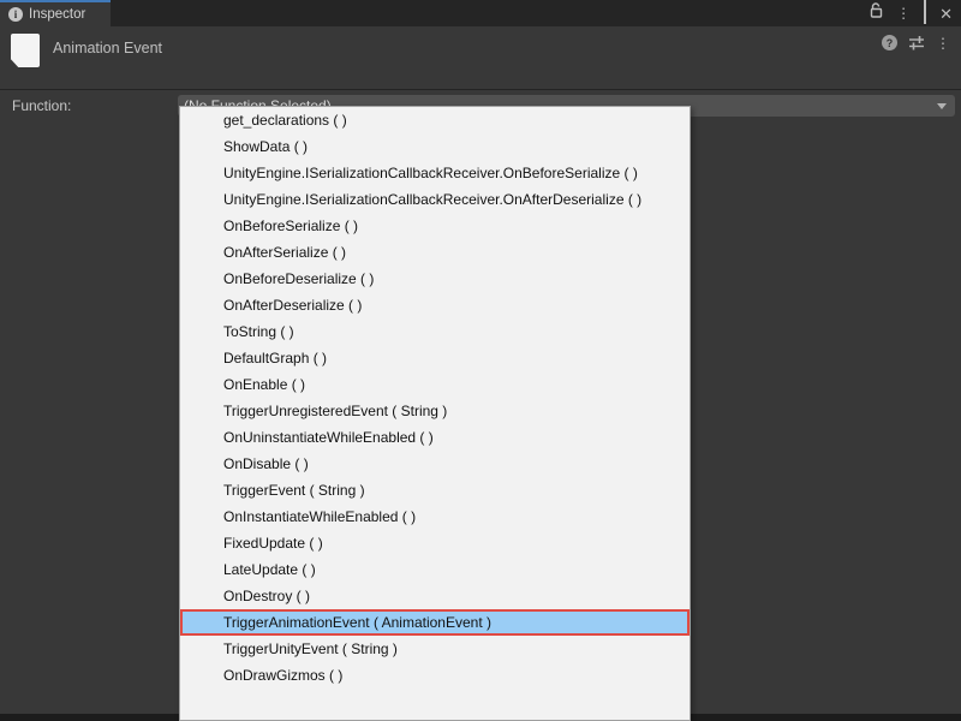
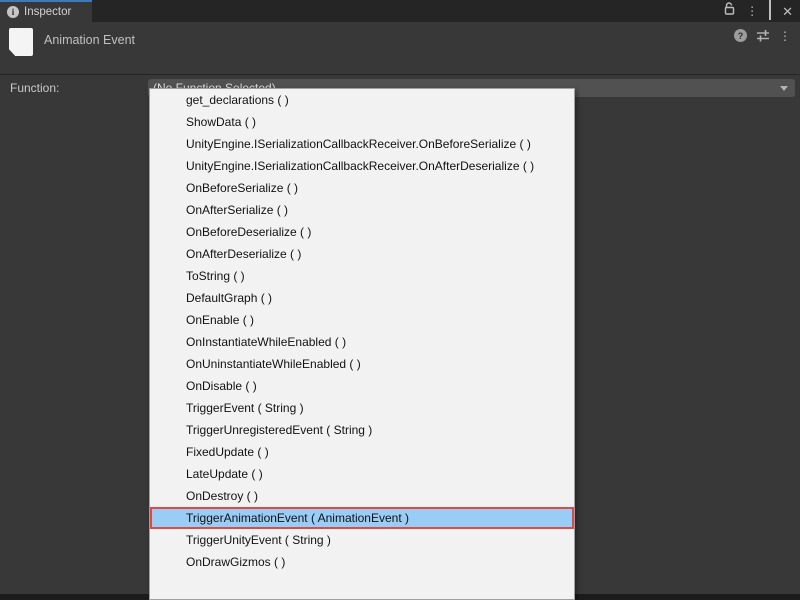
  i
  Inspector
  ⋮
  ✕
  Animation Event
  ?
  ⋮
  Function:
  get_declarations ( )
  ShowData ( )
  UnityEngine.ISerializationCallbackReceiver.OnBeforeSerialize ( )
  UnityEngine.ISerializationCallbackReceiver.OnAfterDeserialize ( )
  OnBeforeSerialize ( )
  OnAfterSerialize ( )
  OnBeforeDeserialize ( )
  OnAfterDeserialize ( )
  ToString ( )
  DefaultGraph ( )
  OnEnable ( )
- TriggerUnregisteredEvent ( String )
+ OnInstantiateWhileEnabled ( )
  OnUninstantiateWhileEnabled ( )
  OnDisable ( )
  TriggerEvent ( String )
- OnInstantiateWhileEnabled ( )
+ TriggerUnregisteredEvent ( String )
  FixedUpdate ( )
  LateUpdate ( )
  OnDestroy ( )
  TriggerAnimationEvent ( AnimationEvent )
  TriggerUnityEvent ( String )
  OnDrawGizmos ( )
